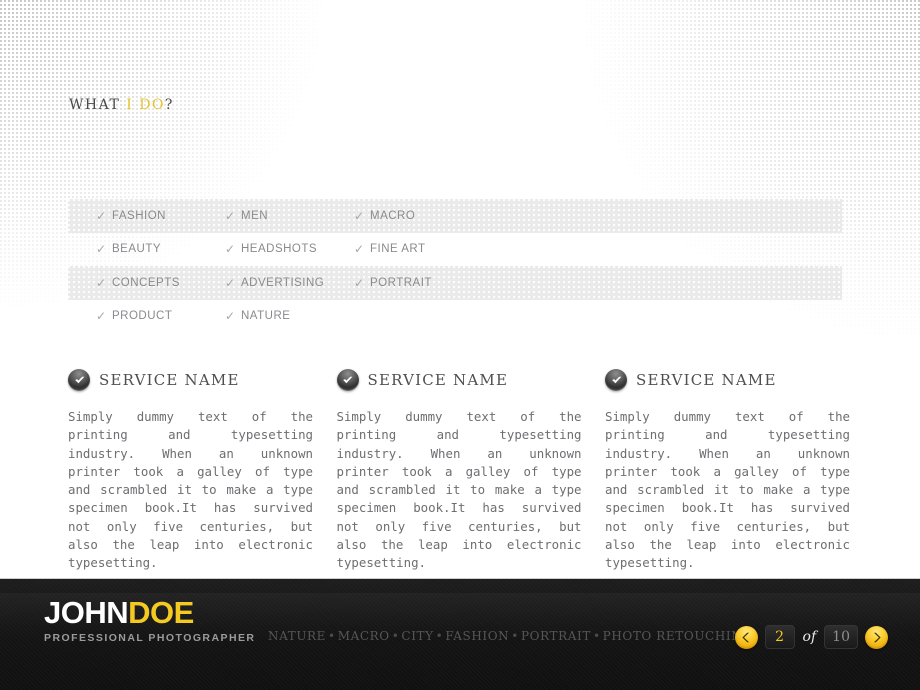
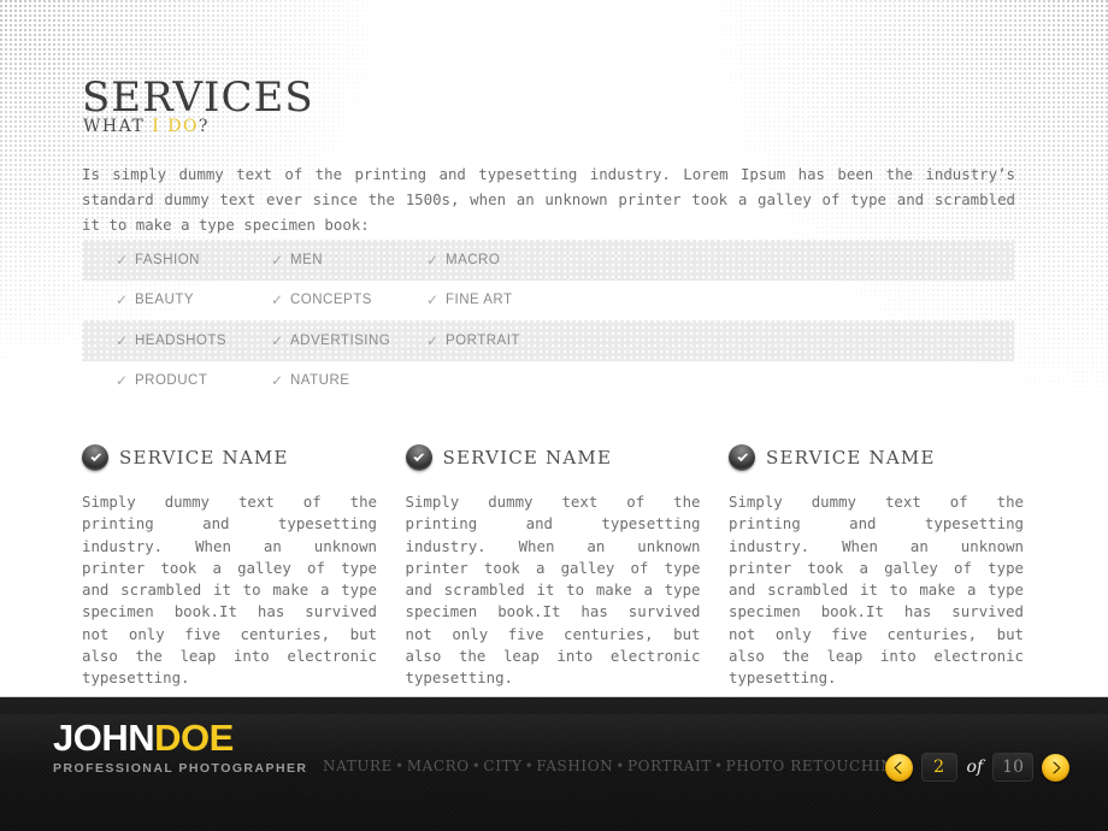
+ SERVICES
  WHAT I DO?
+ Is simply dummy text of the printing and typesetting industry. Lorem Ipsum has been the industry’s standard dummy text ever since the 1500s, when an unknown printer took a galley of type and scrambled it to make a type specimen book:
  ✓
  FASHION
  ✓
  MEN
  ✓
  MACRO
  ✓
  BEAUTY
  ✓
- HEADSHOTS
+ CONCEPTS
  ✓
  FINE ART
  ✓
- CONCEPTS
+ HEADSHOTS
  ✓
  ADVERTISING
  ✓
  PORTRAIT
  ✓
  PRODUCT
  ✓
  NATURE
  SERVICE NAME
  Simply dummy text of the printing and typesetting industry. When an unknown printer took a galley of type and scrambled it to make a type specimen book.It has survived not only five centuries, but also the leap into electronic typesetting.
  SERVICE NAME
  Simply dummy text of the printing and typesetting industry. When an unknown printer took a galley of type and scrambled it to make a type specimen book.It has survived not only five centuries, but also the leap into electronic typesetting.
  SERVICE NAME
  Simply dummy text of the printing and typesetting industry. When an unknown printer took a galley of type and scrambled it to make a type specimen book.It has survived not only five centuries, but also the leap into electronic typesetting.
